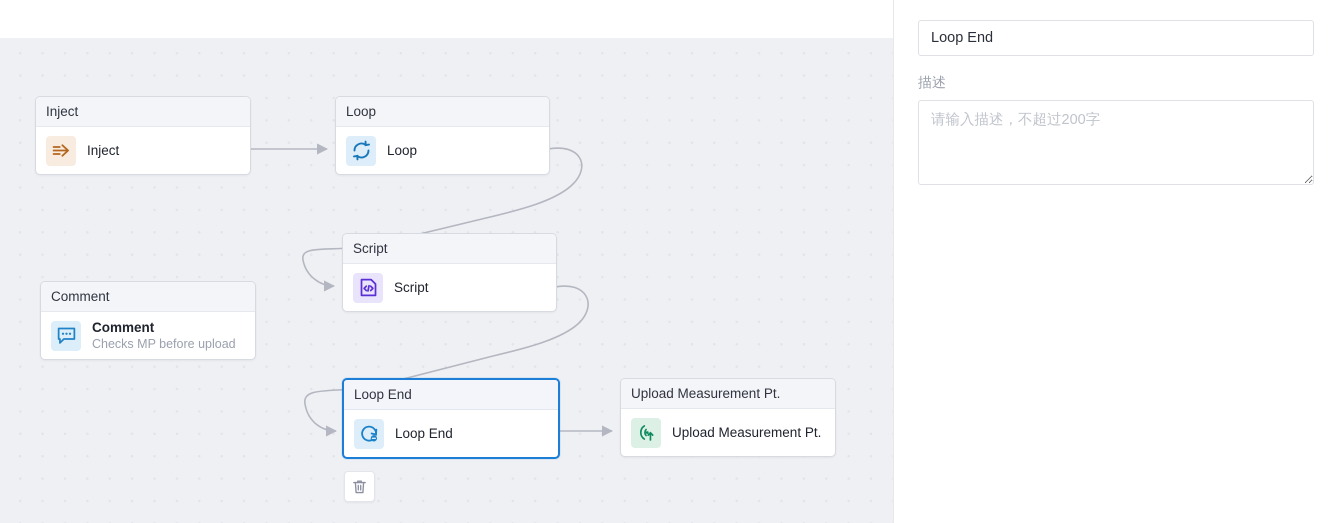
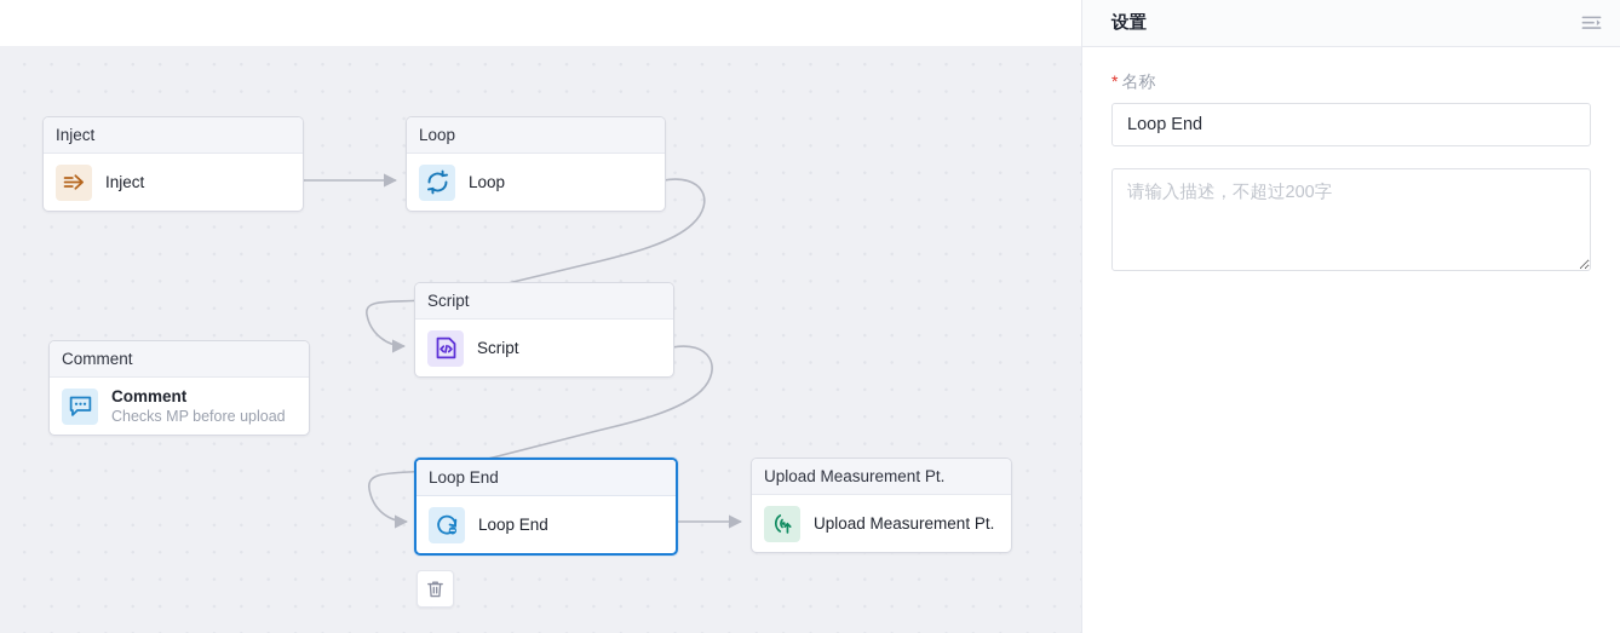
  Inject
  Inject
  Loop
  Loop
  Script
  Script
  Comment
  Comment
  Checks MP before upload
  Loop End
  Loop End
  Upload Measurement Pt.
  Upload Measurement Pt.
+ 设置
+ * 名称
  Loop End
- 描述
  请输入描述，不超过200字
